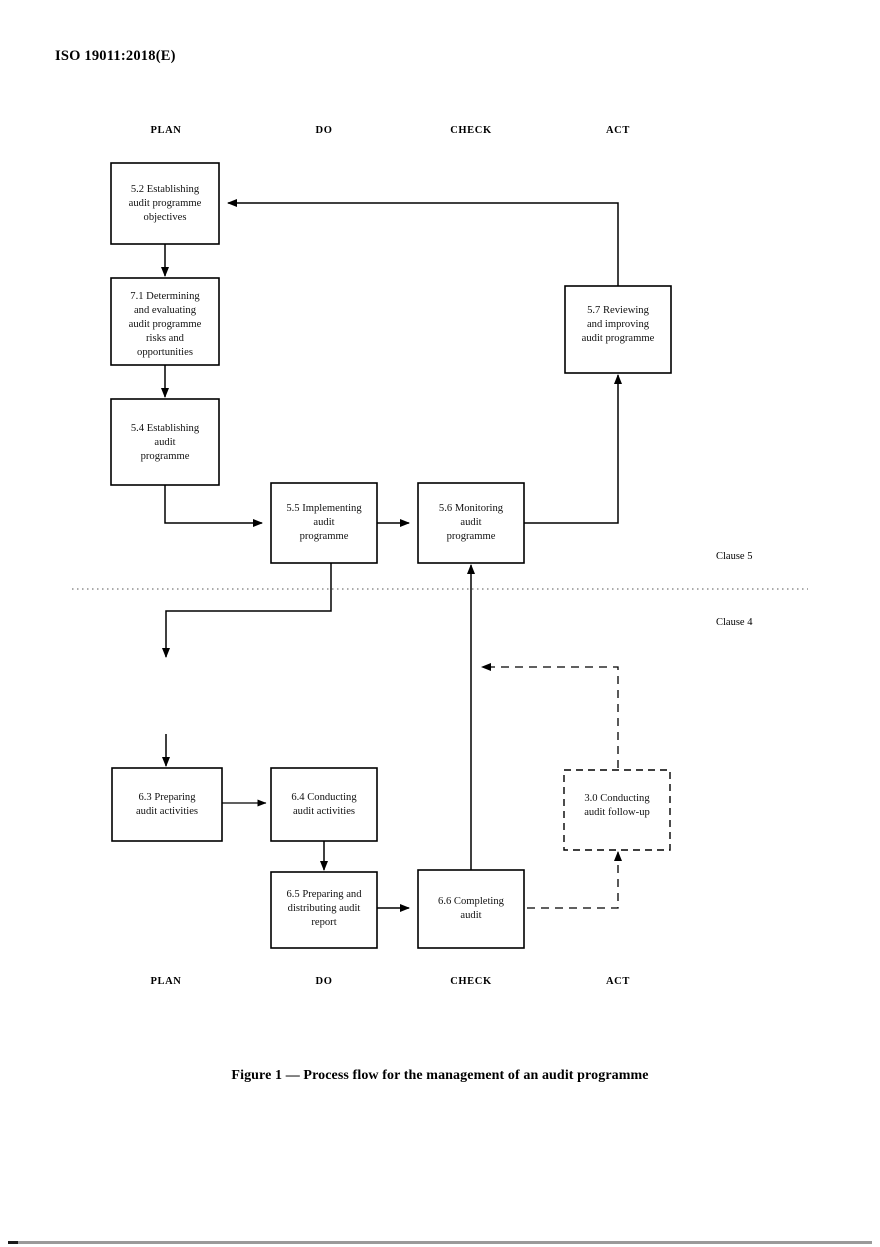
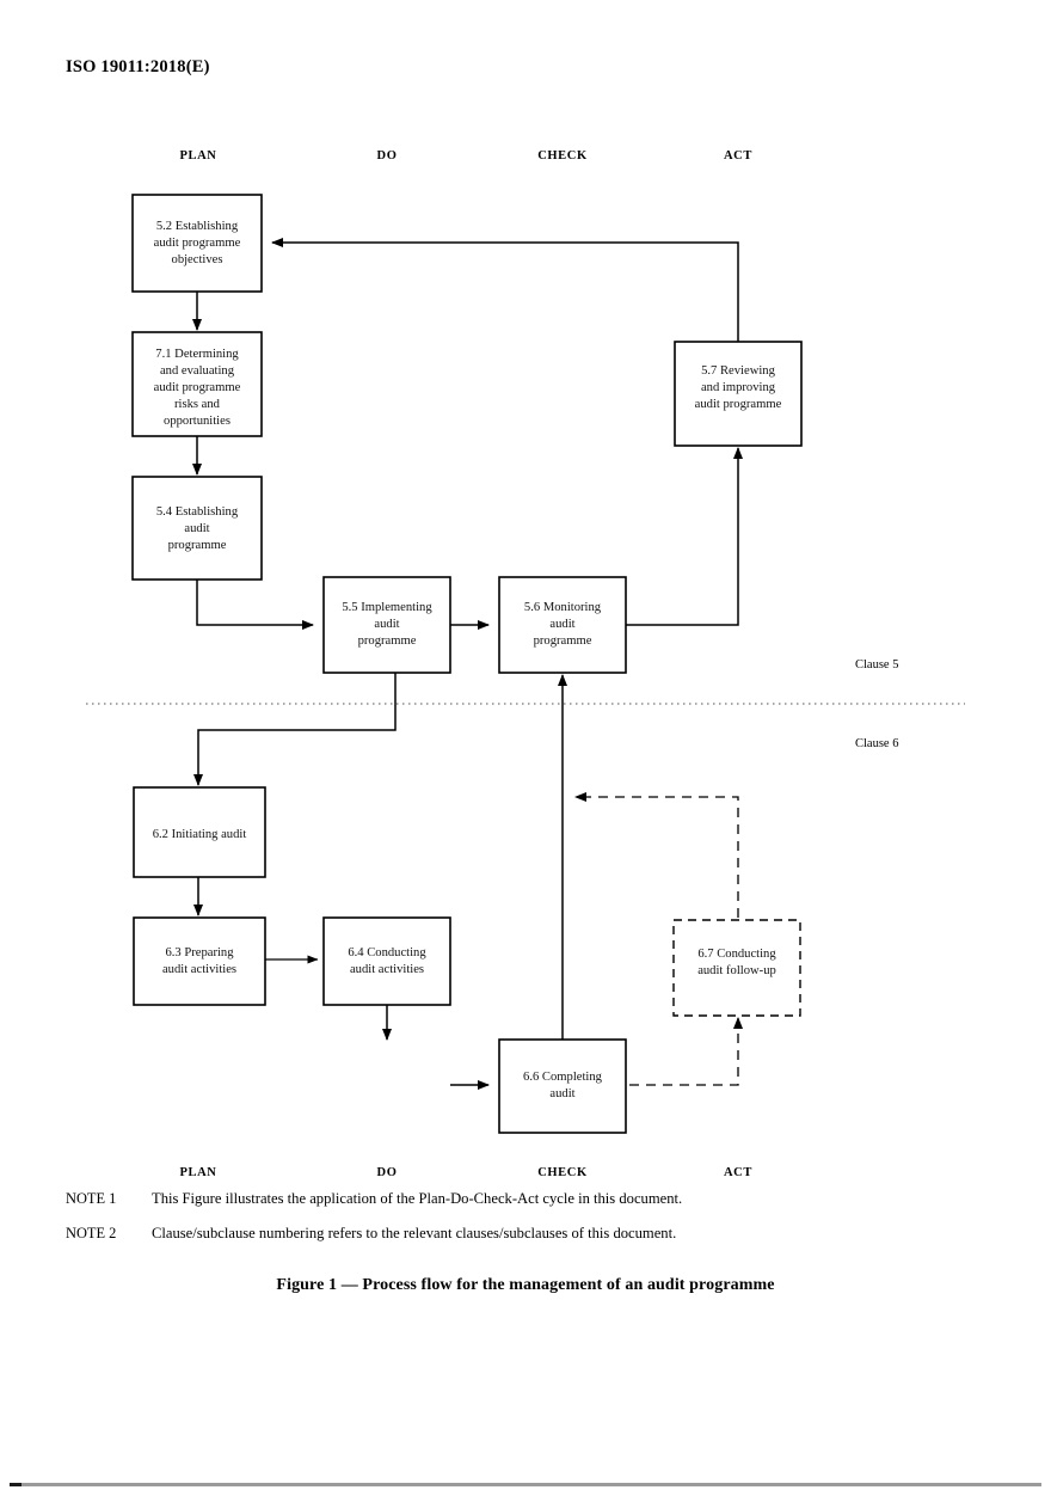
  ISO 19011:2018(E)
  PLAN
  DO
  CHECK
  ACT
  Clause 5
- Clause 4
+ Clause 6
  5.2 Establishing
  audit programme
  objectives
  7.1 Determining
  and evaluating
  audit programme
  risks and
  opportunities
  5.4 Establishing
  audit
  programme
  5.5 Implementing
  audit
  programme
  5.6 Monitoring
  audit
  programme
  5.7 Reviewing
  and improving
  audit programme
+ 6.2 Initiating audit
  6.3 Preparing
  audit activities
  6.4 Conducting
  audit activities
- 6.5 Preparing and
- distributing audit
- report
  6.6 Completing
  audit
- 3.0 Conducting
+ 6.7 Conducting
  audit follow-up
  PLAN
  DO
  CHECK
  ACT
+ NOTE 1
+ This Figure illustrates the application of the Plan-Do-Check-Act cycle in this document.
+ NOTE 2
+ Clause/subclause numbering refers to the relevant clauses/subclauses of this document.
  Figure 1 — Process flow for the management of an audit programme
